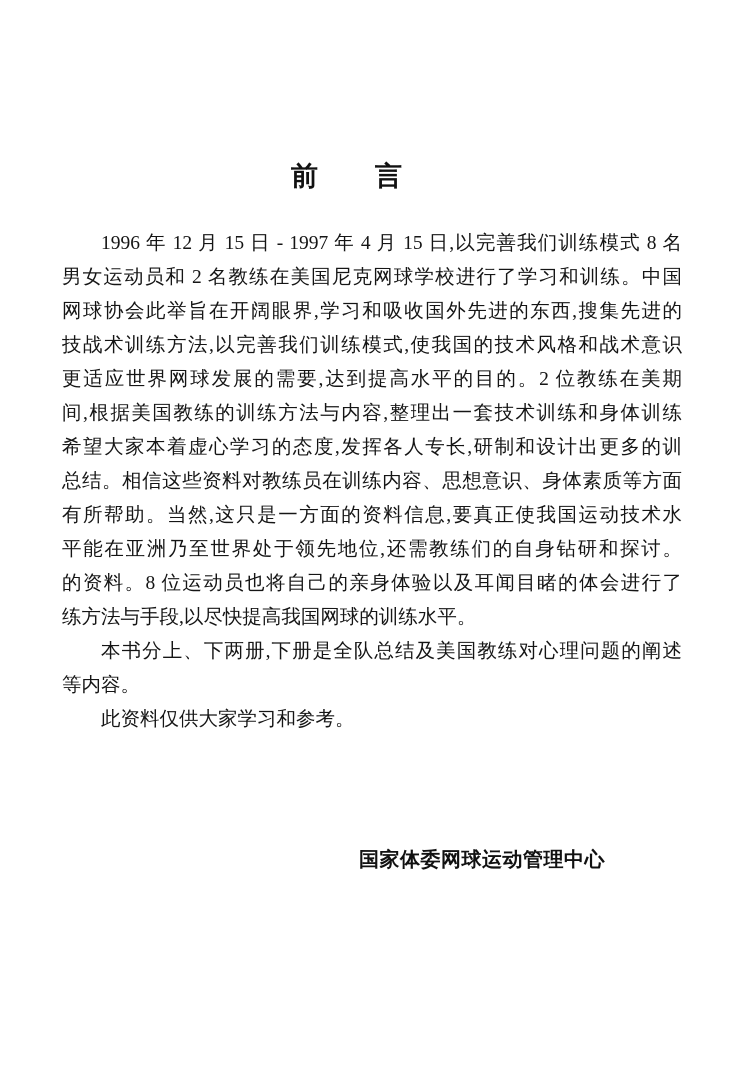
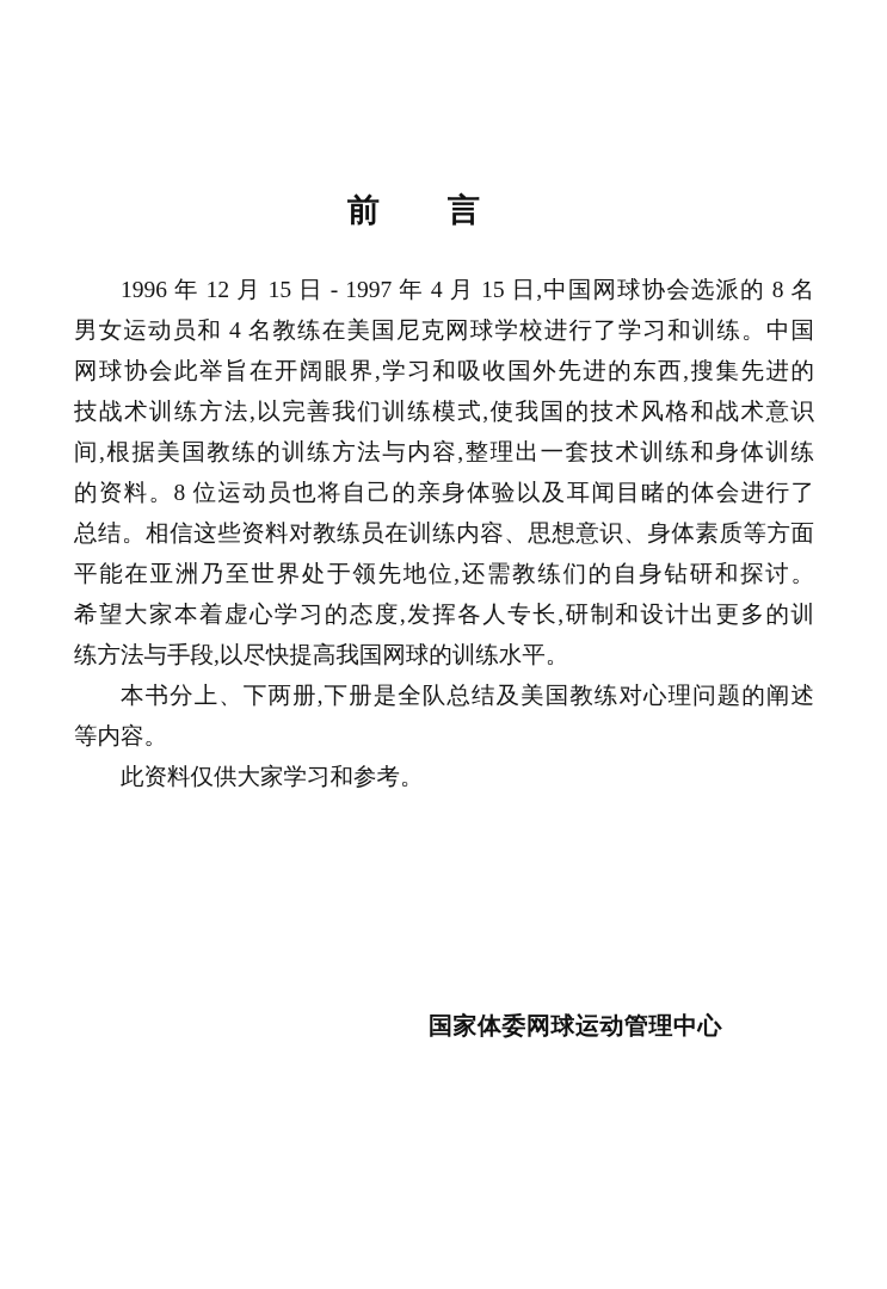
  前 言
- 1996 年 12 月 15 日 - 1997 年 4 月 15 日,以完善我们训练模式 8 名
+ 1996 年 12 月 15 日 - 1997 年 4 月 15 日,中国网球协会选派的 8 名
- 男女运动员和 2 名教练在美国尼克网球学校进行了学习和训练。中国
+ 男女运动员和 4 名教练在美国尼克网球学校进行了学习和训练。中国
  网球协会此举旨在开阔眼界,学习和吸收国外先进的东西,搜集先进的
  技战术训练方法,以完善我们训练模式,使我国的技术风格和战术意识
- 更适应世界网球发展的需要,达到提高水平的目的。2 位教练在美期
  间,根据美国教练的训练方法与内容,整理出一套技术训练和身体训练
- 希望大家本着虚心学习的态度,发挥各人专长,研制和设计出更多的训
+ 的资料。8 位运动员也将自己的亲身体验以及耳闻目睹的体会进行了
  总结。相信这些资料对教练员在训练内容、思想意识、身体素质等方面
- 有所帮助。当然,这只是一方面的资料信息,要真正使我国运动技术水
  平能在亚洲乃至世界处于领先地位,还需教练们的自身钻研和探讨。
- 的资料。8 位运动员也将自己的亲身体验以及耳闻目睹的体会进行了
+ 希望大家本着虚心学习的态度,发挥各人专长,研制和设计出更多的训
  练方法与手段,以尽快提高我国网球的训练水平。
  本书分上、下两册,下册是全队总结及美国教练对心理问题的阐述
  等内容。
  此资料仅供大家学习和参考。
  国家体委网球运动管理中心
